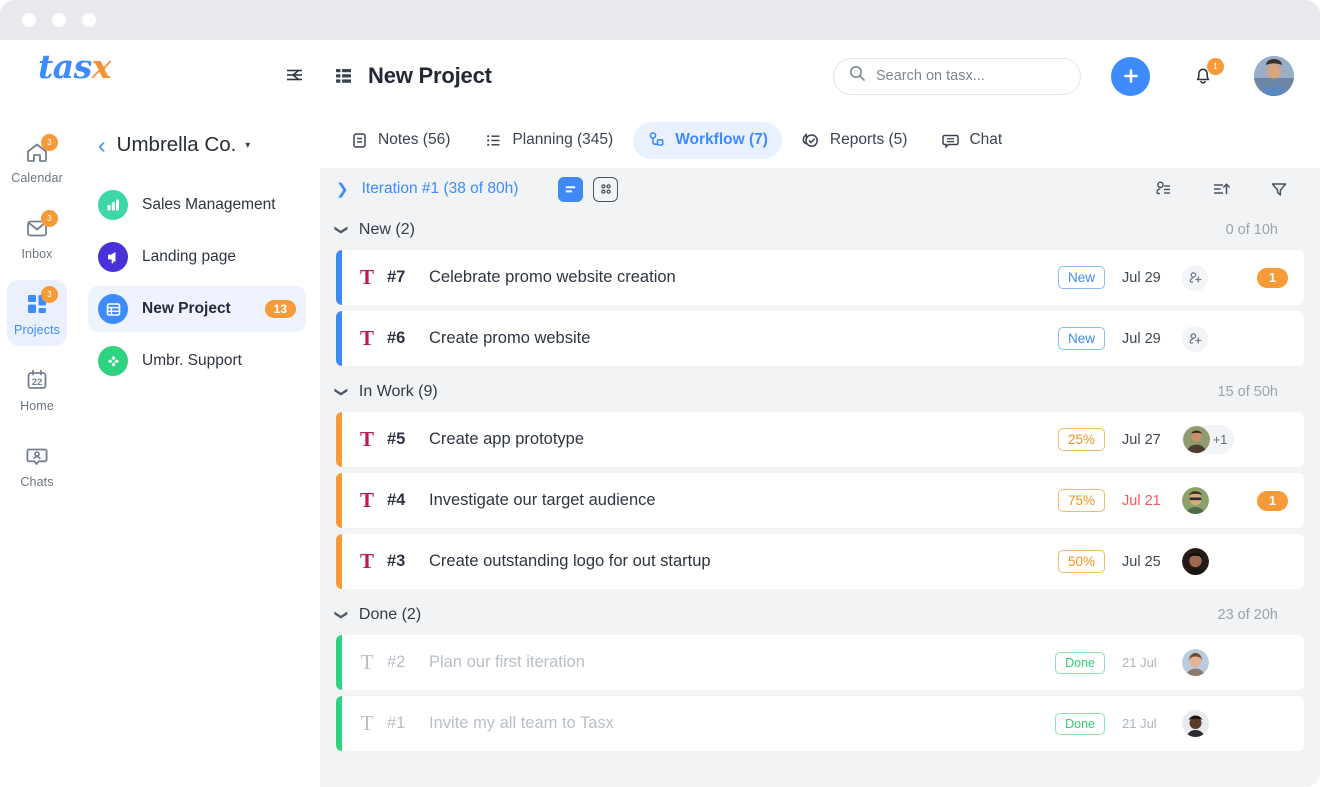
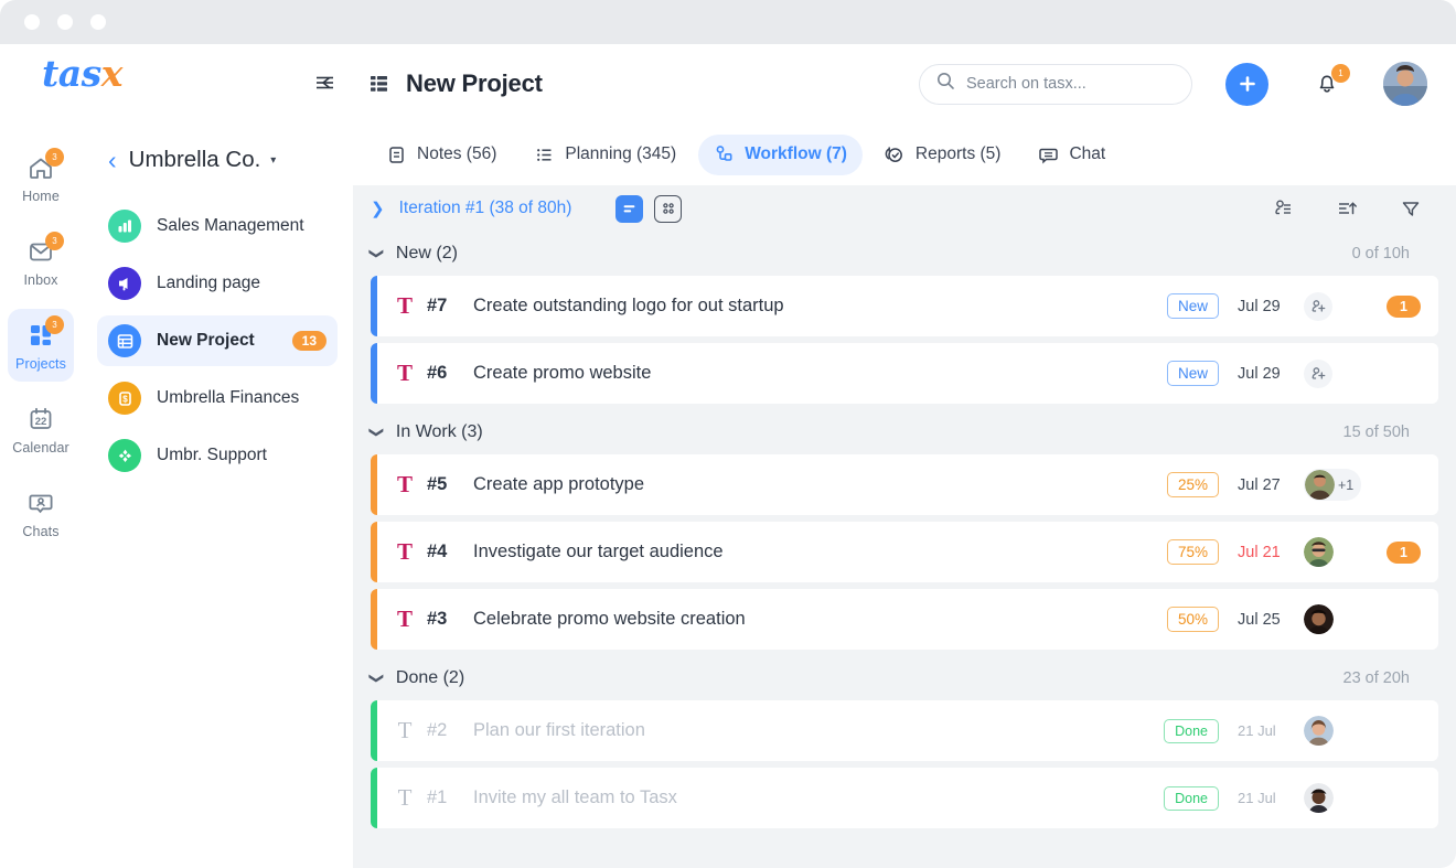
  tasx
  3
- Calendar
+ Home
  3
  Inbox
  3
  Projects
  22
- Home
+ Calendar
  Chats
  ‹
  Umbrella Co.
  ▾
  Sales Management
  Landing page
  New Project
  13
+ $
+ Umbrella Finances
  Umbr. Support
  New Project
  Search on tasx...
  1
  Notes (56)
  Planning (345)
  Workflow (7)
  Reports (5)
  Chat
  ❯
  Iteration #1 (38 of 80h)
  New (2)
  0 of 10h
  T
  #7
- Celebrate promo website creation
+ Create outstanding logo for out startup
  New
  Jul 29
  1
  T
  #6
  Create promo website
  New
  Jul 29
- In Work (9)
+ In Work (3)
  15 of 50h
  T
  #5
  Create app prototype
  25%
  Jul 27
  +1
  T
  #4
  Investigate our target audience
  75%
  Jul 21
  1
  T
  #3
- Create outstanding logo for out startup
+ Celebrate promo website creation
  50%
  Jul 25
  Done (2)
  23 of 20h
  T
  #2
  Plan our first iteration
  Done
  21 Jul
  T
  #1
  Invite my all team to Tasx
  Done
  21 Jul
